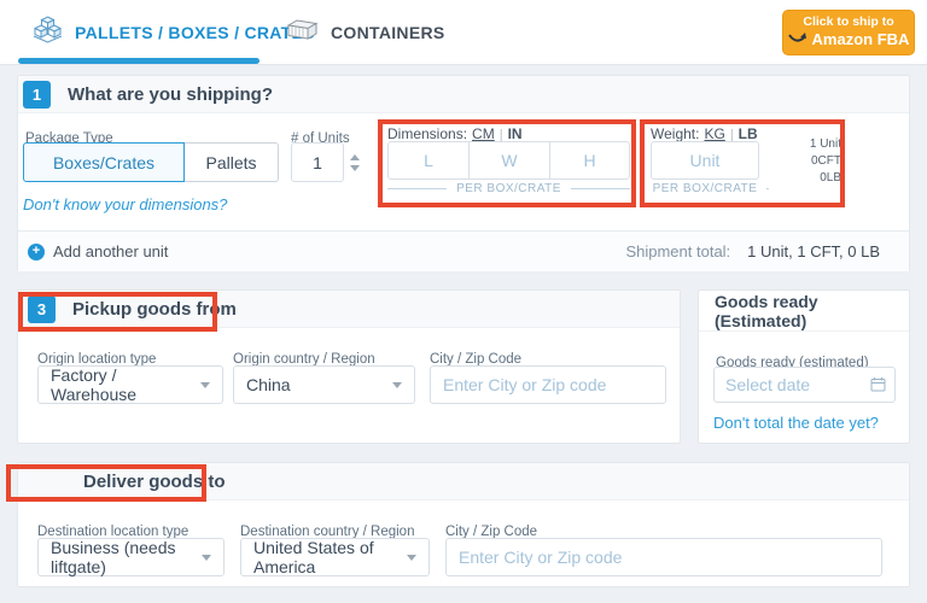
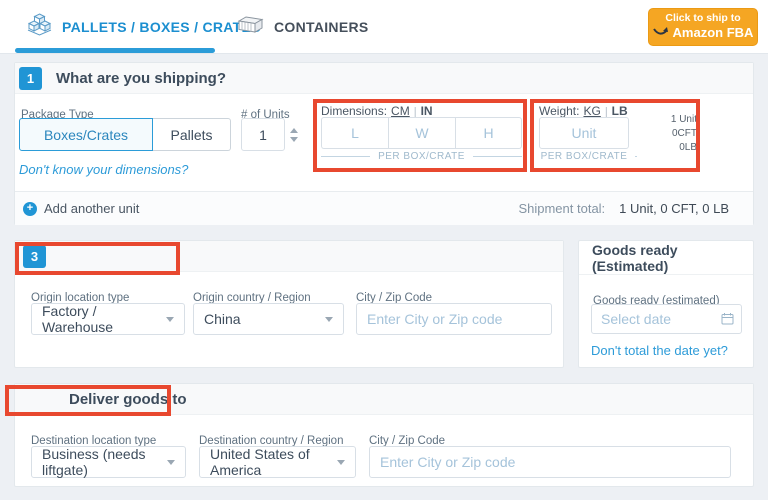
  PALLETS / BOXES / CRAT
  CONTAINERS
  Click to ship to
  Amazon FBA
  1
  What are you shipping?
  Package Type
  Boxes/Crates
  Pallets
  # of Units
  1
  Dimensions:
  CM
  |
  IN
  L
  W
  H
  PER BOX/CRATE
  Weight:
  KG
  |
  LB
  Unit
  1 Unit
  0CFT
  0LB
  PER BOX/CRATE
  Don't know your dimensions?
  +
  Add another unit
  Shipment total:
- 1 Unit, 1 CFT, 0 LB
+ 1 Unit, 0 CFT, 0 LB
  3
- Pickup goods from
  Origin location type
  Factory / Warehouse
  Origin country / Region
  China
  City / Zip Code
  Enter City or Zip code
  Goods ready (Estimated)
  Goods ready (estimated)
  Select date
  Don't total the date yet?
  Deliver goods to
  Destination location type
  Business (needs liftgate)
  Destination country / Region
  United States of America
  City / Zip Code
  Enter City or Zip code
